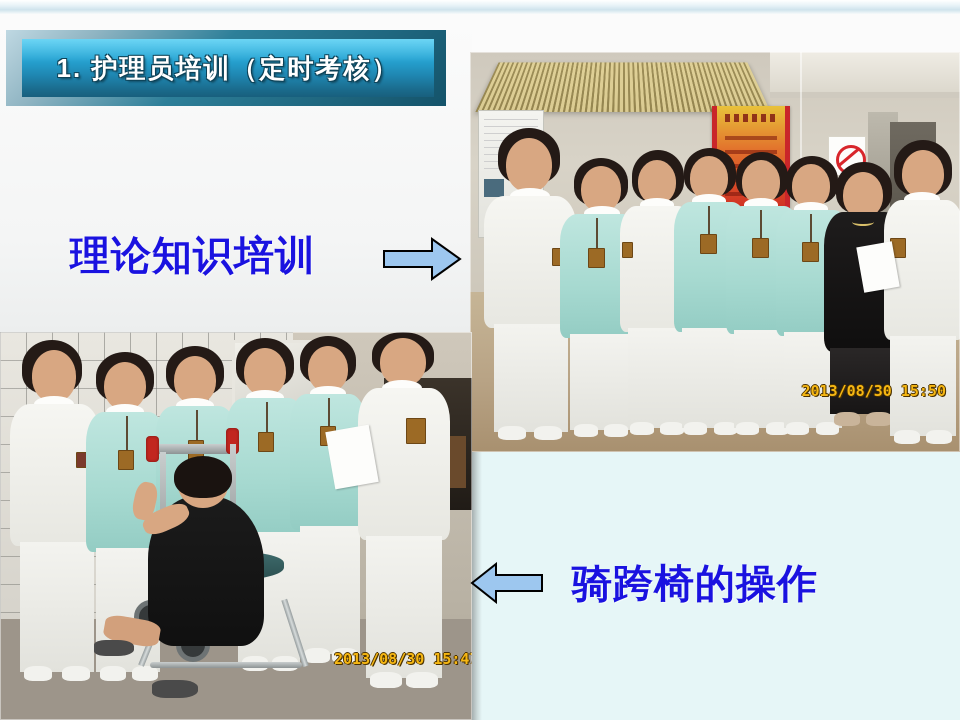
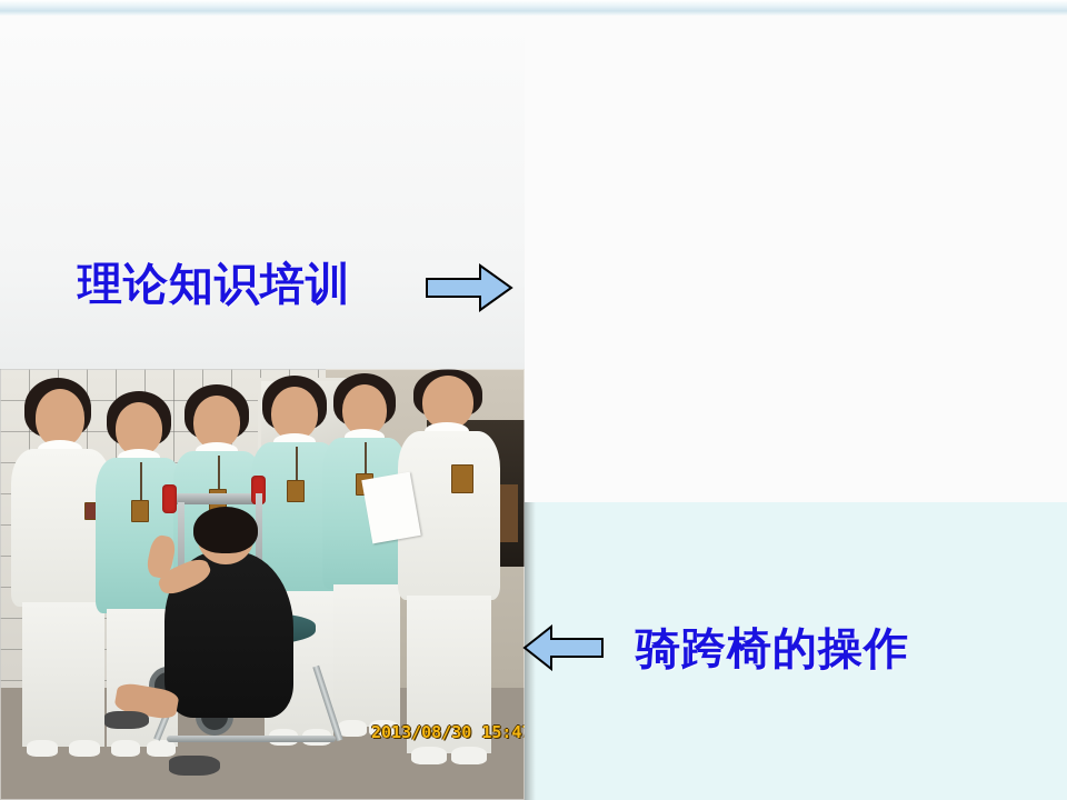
- 1. 护理员培训（定时考核）
- 2013/08/30 15:50
  2013/08/30 15:4
  理论知识培训
  骑跨椅的操作
